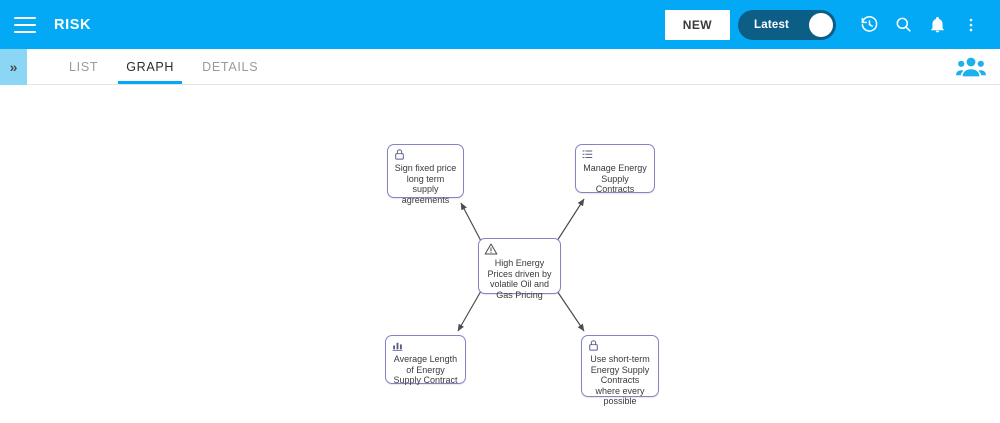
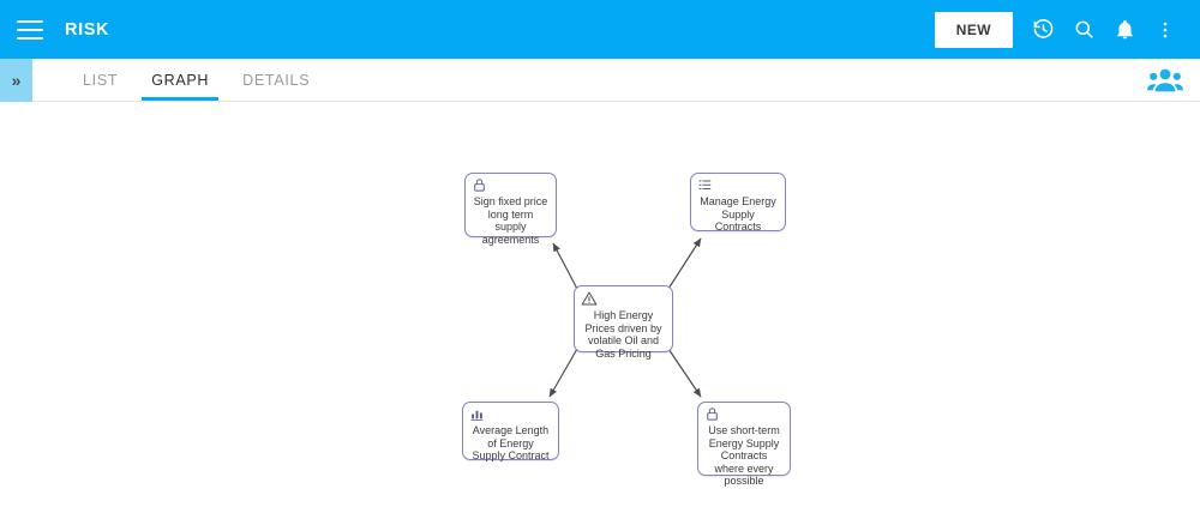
  RISK
  NEW
- Latest
  »
  LIST
  GRAPH
  DETAILS
  Sign fixed price
  long term
  supply
  agreements
  Manage Energy
  Supply
  Contracts
  High Energy
  Prices driven by
  volatile Oil and
  Gas Pricing
  Average Length
  of Energy
  Supply Contract
  Use short-term
  Energy Supply
  Contracts
  where every
  possible
